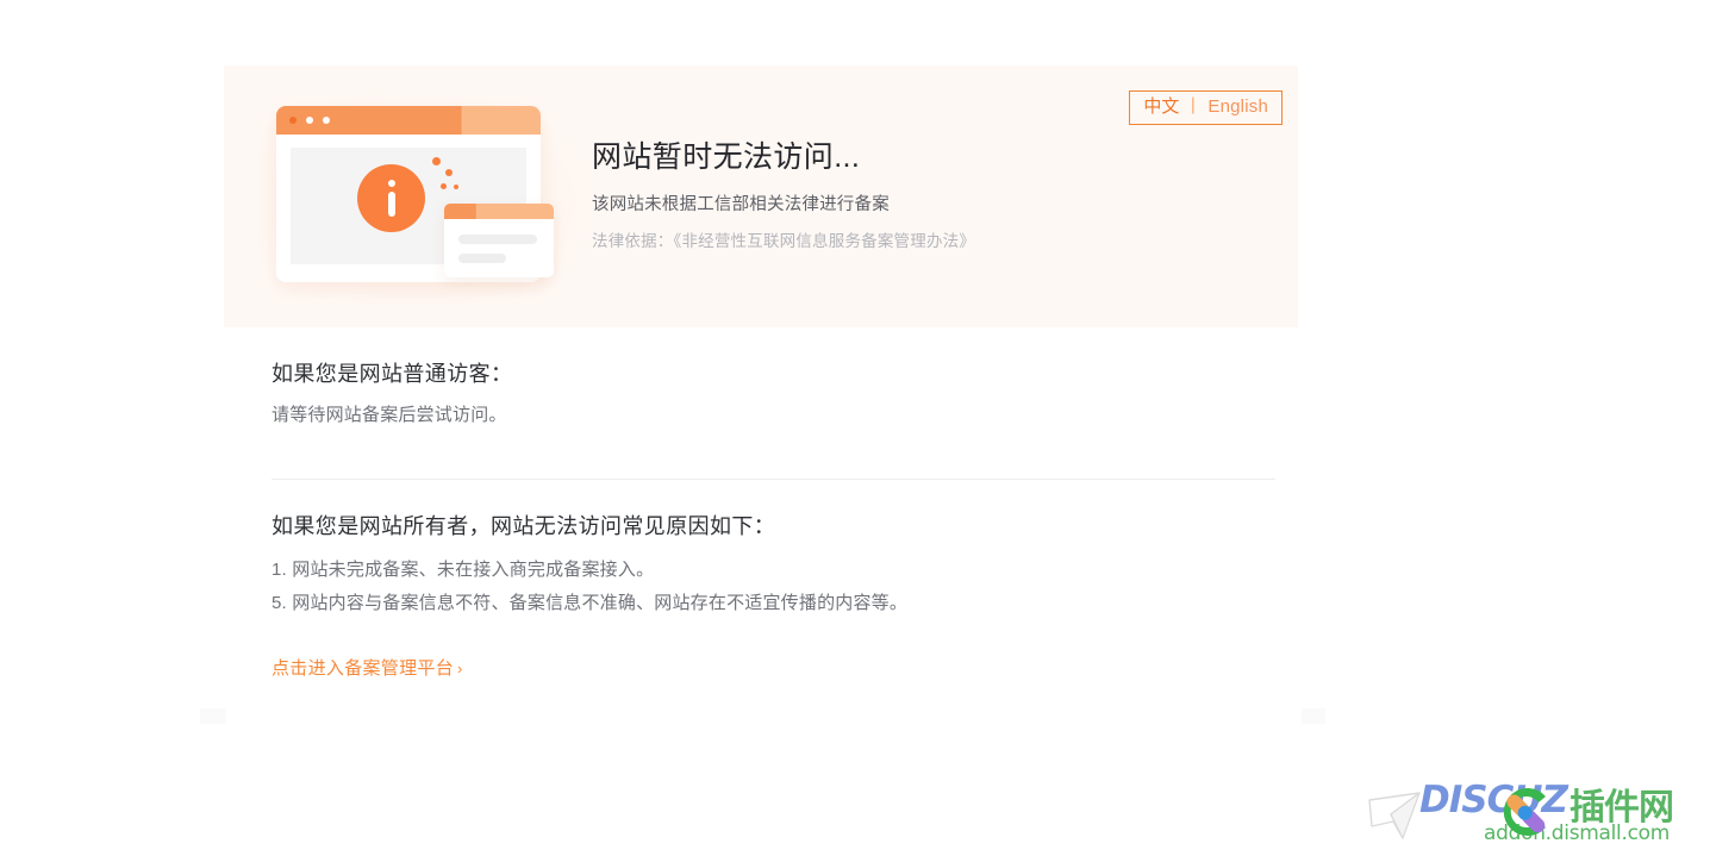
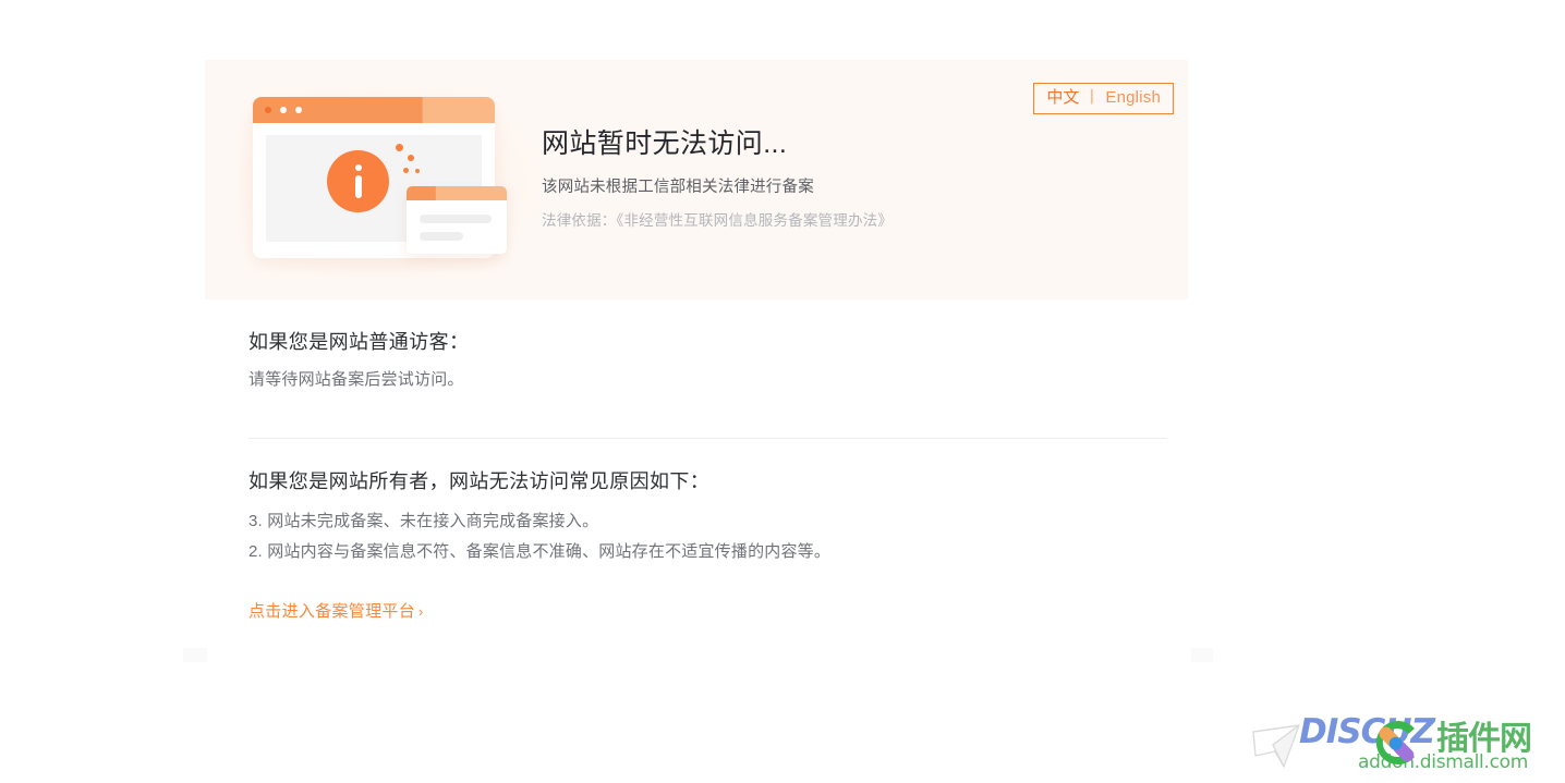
  中文 丨 English
  网站暂时无法访问...
  该网站未根据工信部相关法律进行备案
  法律依据：《非经营性互联网信息服务备案管理办法》
  如果您是网站普通访客：
  请等待网站备案后尝试访问。
  如果您是网站所有者，网站无法访问常见原因如下：
- 1. 网站未完成备案、未在接入商完成备案接入。
+ 3. 网站未完成备案、未在接入商完成备案接入。
- 5. 网站内容与备案信息不符、备案信息不准确、网站存在不适宜传播的内容等。
+ 2. 网站内容与备案信息不符、备案信息不准确、网站存在不适宜传播的内容等。
  点击进入备案管理平台 ›
  DISCUZ
  插件网
  addn.dismall.com
